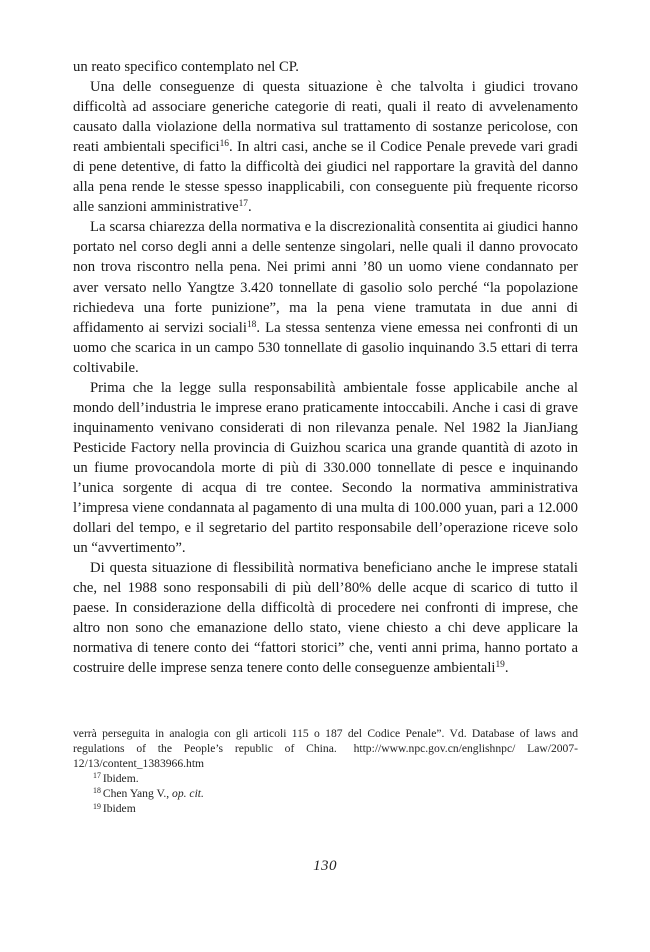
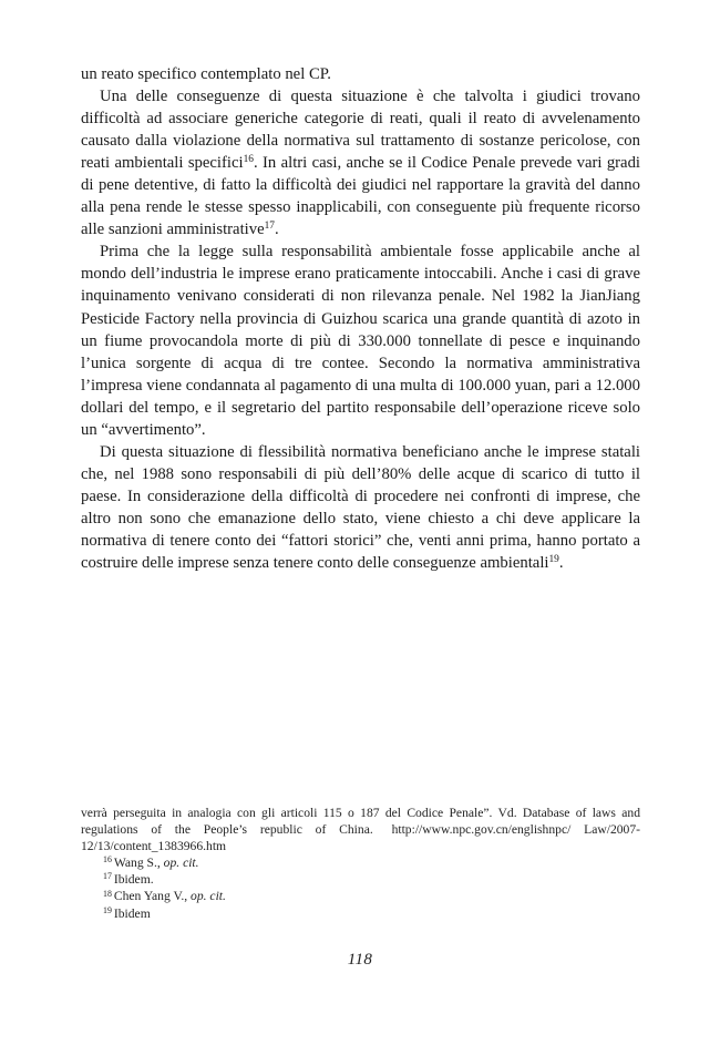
  un reato specifico contemplato nel CP.
  Una delle conseguenze di questa situazione è che talvolta i giudici trovano difficoltà ad associare generiche categorie di reati, quali il reato di avvelenamento causato dalla violazione della normativa sul trattamento di sostanze pericolose, con reati ambientali specifici16. In altri casi, anche se il Codice Penale prevede vari gradi di pene detentive, di fatto la difficoltà dei giudici nel rapportare la gravità del danno alla pena rende le stesse spesso inapplicabili, con conseguente più frequente ricorso alle sanzioni amministrative17.
- La scarsa chiarezza della normativa e la discrezionalità consentita ai giudici hanno portato nel corso degli anni a delle sentenze singolari, nelle quali il danno provocato non trova riscontro nella pena. Nei primi anni ’80 un uomo viene condannato per aver versato nello Yangtze 3.420 tonnellate di gasolio solo perché “la popolazione richiedeva una forte punizione”, ma la pena viene tramutata in due anni di affidamento ai servizi sociali18. La stessa sentenza viene emessa nei confronti di un uomo che scarica in un campo 530 tonnellate di gasolio inquinando 3.5 ettari di terra coltivabile.
  Prima che la legge sulla responsabilità ambientale fosse applicabile anche al mondo dell’industria le imprese erano praticamente intoccabili. Anche i casi di grave inquinamento venivano considerati di non rilevanza penale. Nel 1982 la JianJiang Pesticide Factory nella provincia di Guizhou scarica una grande quantità di azoto in un fiume provocandola morte di più di 330.000 tonnellate di pesce e inquinando l’unica sorgente di acqua di tre contee. Secondo la normativa amministrativa l’impresa viene condannata al pagamento di una multa di 100.000 yuan, pari a 12.000 dollari del tempo, e il segretario del partito responsabile dell’operazione riceve solo un “avvertimento”.
  Di questa situazione di flessibilità normativa beneficiano anche le imprese statali che, nel 1988 sono responsabili di più dell’80% delle acque di scarico di tutto il paese. In considerazione della difficoltà di procedere nei confronti di imprese, che altro non sono che emanazione dello stato, viene chiesto a chi deve applicare la normativa di tenere conto dei “fattori storici” che, venti anni prima, hanno portato a costruire delle imprese senza tenere conto delle conseguenze ambientali19.
  verrà perseguita in analogia con gli articoli 115 o 187 del Codice Penale”. Vd. Database of laws and regulations of the People’s republic of China. http://www.npc.gov.cn/englishnpc/ Law/2007-12/13/content_1383966.htm
+ 16 Wang S., op. cit.
  17 Ibidem.
  18 Chen Yang V., op. cit.
  19 Ibidem
- 130
+ 118
